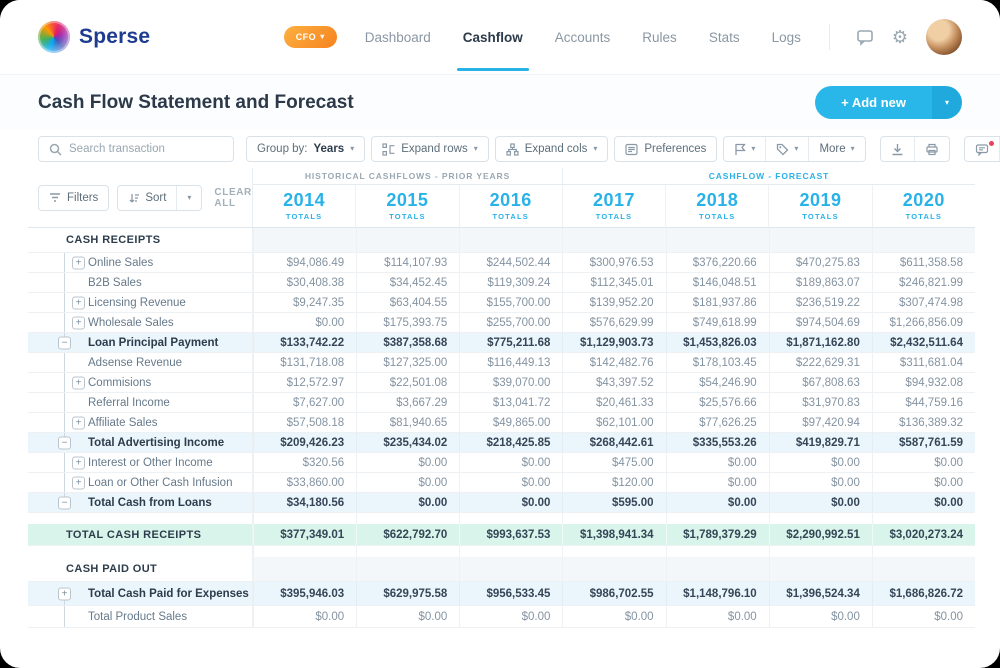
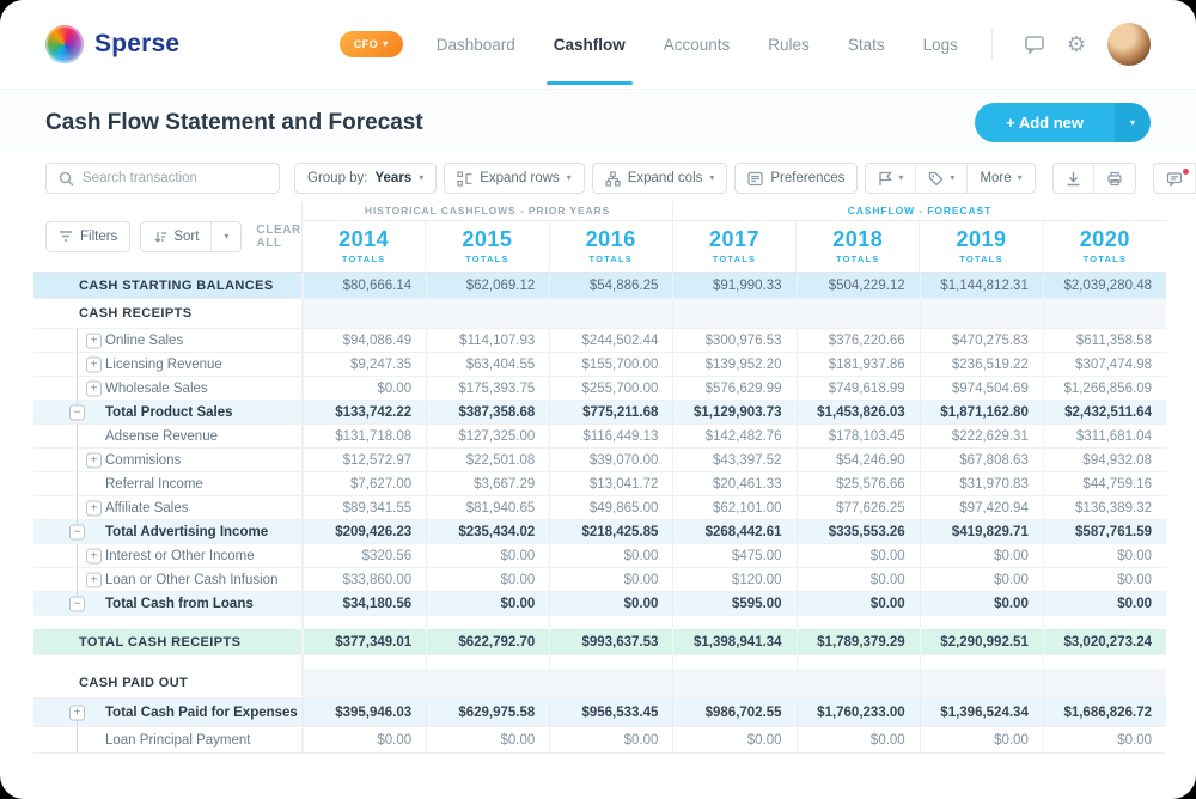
  Sperse
  CFO
  ▾
  Dashboard
  Cashflow
  Accounts
  Rules
  Stats
  Logs
  ⚙
  Cash Flow Statement and Forecast
  + Add new
  ▾
  Search transaction
  Group by:
  Years
  ▾
  Expand rows
  ▾
  Expand cols
  ▾
  Preferences
  ▾
  ▾
  More
  ▾
  Filters
  Sort
  ▾
  CLEAR ALL
  HISTORICAL CASHFLOWS - PRIOR YEARS
  CASHFLOW - FORECAST
  2014
  TOTALS
  2015
  TOTALS
  2016
  TOTALS
  2017
  TOTALS
  2018
  TOTALS
  2019
  TOTALS
  2020
  TOTALS
+ CASH STARTING BALANCES
+ $80,666.14
+ $62,069.12
+ $54,886.25
+ $91,990.33
+ $504,229.12
+ $1,144,812.31
+ $2,039,280.48
  CASH RECEIPTS
  +
  Online Sales
  $94,086.49
  $114,107.93
  $244,502.44
  $300,976.53
  $376,220.66
  $470,275.83
  $611,358.58
- B2B Sales
- $30,408.38
- $34,452.45
- $119,309.24
- $112,345.01
- $146,048.51
- $189,863.07
- $246,821.99
  +
  Licensing Revenue
  $9,247.35
  $63,404.55
  $155,700.00
  $139,952.20
  $181,937.86
  $236,519.22
  $307,474.98
  +
  Wholesale Sales
  $0.00
  $175,393.75
  $255,700.00
  $576,629.99
  $749,618.99
  $974,504.69
  $1,266,856.09
  −
- Loan Principal Payment
+ Total Product Sales
  $133,742.22
  $387,358.68
  $775,211.68
  $1,129,903.73
  $1,453,826.03
  $1,871,162.80
  $2,432,511.64
  Adsense Revenue
  $131,718.08
  $127,325.00
  $116,449.13
  $142,482.76
  $178,103.45
  $222,629.31
  $311,681.04
  +
  Commisions
  $12,572.97
  $22,501.08
  $39,070.00
  $43,397.52
  $54,246.90
  $67,808.63
  $94,932.08
  Referral Income
  $7,627.00
  $3,667.29
  $13,041.72
  $20,461.33
  $25,576.66
  $31,970.83
  $44,759.16
  +
  Affiliate Sales
- $57,508.18
+ $89,341.55
  $81,940.65
  $49,865.00
  $62,101.00
  $77,626.25
  $97,420.94
  $136,389.32
  −
  Total Advertising Income
  $209,426.23
  $235,434.02
  $218,425.85
  $268,442.61
  $335,553.26
  $419,829.71
  $587,761.59
  +
  Interest or Other Income
  $320.56
  $0.00
  $0.00
  $475.00
  $0.00
  $0.00
  $0.00
  +
  Loan or Other Cash Infusion
  $33,860.00
  $0.00
  $0.00
  $120.00
  $0.00
  $0.00
  $0.00
  −
  Total Cash from Loans
  $34,180.56
  $0.00
  $0.00
  $595.00
  $0.00
  $0.00
  $0.00
  TOTAL CASH RECEIPTS
  $377,349.01
  $622,792.70
  $993,637.53
  $1,398,941.34
  $1,789,379.29
  $2,290,992.51
  $3,020,273.24
  CASH PAID OUT
  +
  Total Cash Paid for Expenses
  $395,946.03
  $629,975.58
  $956,533.45
  $986,702.55
- $1,148,796.10
+ $1,760,233.00
  $1,396,524.34
  $1,686,826.72
- Total Product Sales
+ Loan Principal Payment
  $0.00
  $0.00
  $0.00
  $0.00
  $0.00
  $0.00
  $0.00
